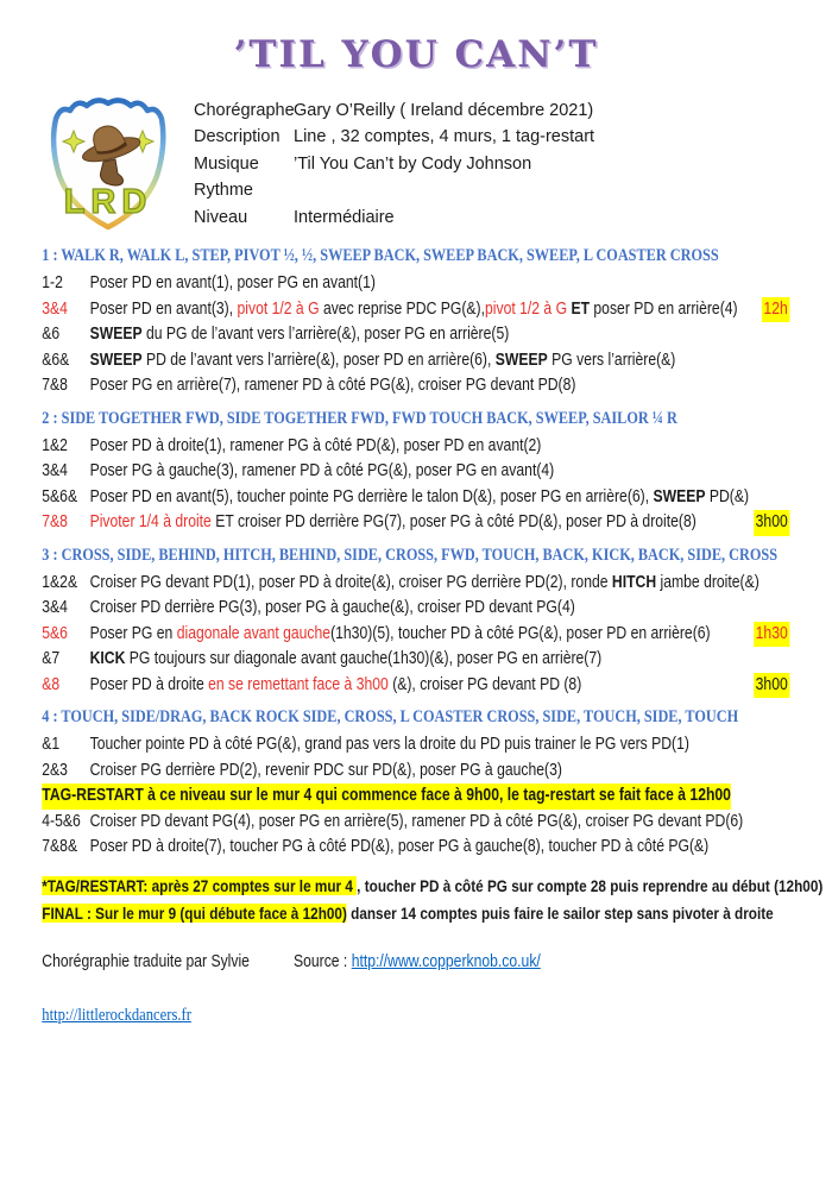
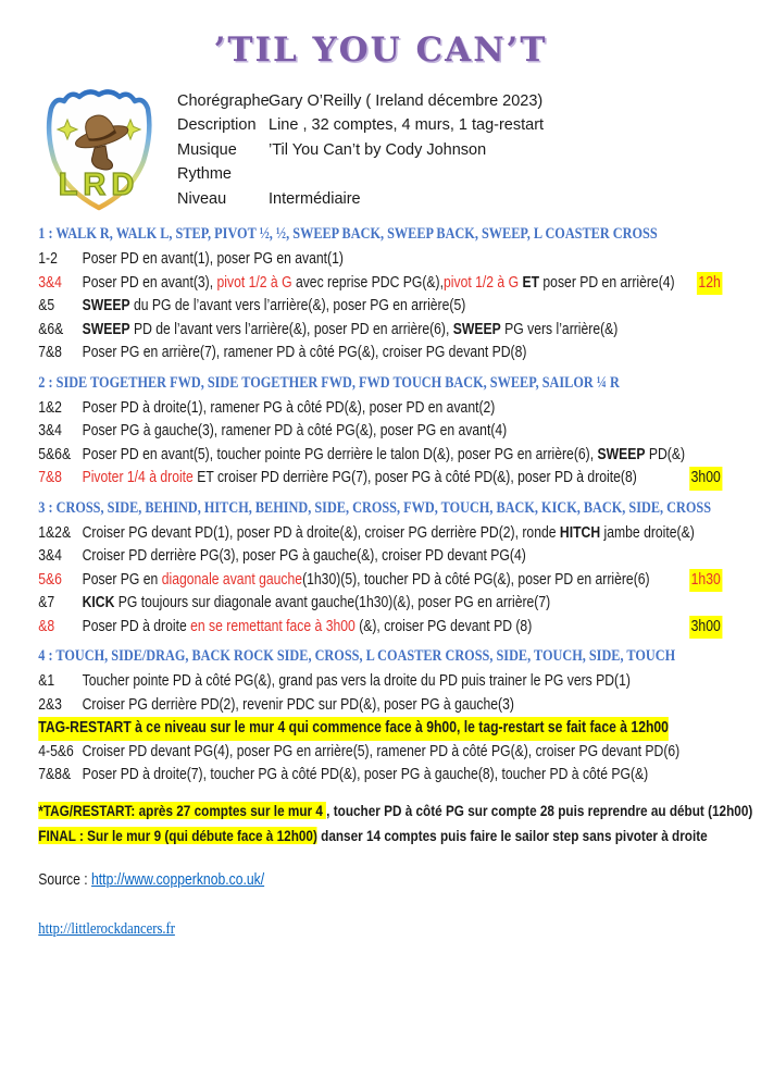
  ’TIL YOU CAN’T
  LRD
- ChorégrapheGary O’Reilly ( Ireland décembre 2021)
+ ChorégrapheGary O’Reilly ( Ireland décembre 2023)
  Description Line , 32 comptes, 4 murs, 1 tag-restart
  Musique ’Til You Can’t by Cody Johnson
  Rythme
  Niveau Intermédiaire
  1 : WALK R, WALK L, STEP, PIVOT ½, ½, SWEEP BACK, SWEEP BACK, SWEEP, L COASTER CROSS
  1-2
  Poser PD en avant(1), poser PG en avant(1)
  3&4
  Poser PD en avant(3), pivot 1/2 à G avec reprise PDC PG(&),pivot 1/2 à G ET poser PD en arrière(4)
  12h
- &6
+ &5
  SWEEP du PG de l’avant vers l’arrière(&), poser PG en arrière(5)
  &6&
  SWEEP PD de l’avant vers l’arrière(&), poser PD en arrière(6), SWEEP PG vers l’arrière(&)
  7&8
  Poser PG en arrière(7), ramener PD à côté PG(&), croiser PG devant PD(8)
  2 : SIDE TOGETHER FWD, SIDE TOGETHER FWD, FWD TOUCH BACK, SWEEP, SAILOR ¼ R
  1&2
  Poser PD à droite(1), ramener PG à côté PD(&), poser PD en avant(2)
  3&4
  Poser PG à gauche(3), ramener PD à côté PG(&), poser PG en avant(4)
  5&6&
  Poser PD en avant(5), toucher pointe PG derrière le talon D(&), poser PG en arrière(6), SWEEP PD(&)
  7&8
  Pivoter 1/4 à droite ET croiser PD derrière PG(7), poser PG à côté PD(&), poser PD à droite(8)
  3h00
  3 : CROSS, SIDE, BEHIND, HITCH, BEHIND, SIDE, CROSS, FWD, TOUCH, BACK, KICK, BACK, SIDE, CROSS
  1&2&
  Croiser PG devant PD(1), poser PD à droite(&), croiser PG derrière PD(2), ronde HITCH jambe droite(&)
  3&4
  Croiser PD derrière PG(3), poser PG à gauche(&), croiser PD devant PG(4)
  5&6
  Poser PG en diagonale avant gauche(1h30)(5), toucher PD à côté PG(&), poser PD en arrière(6)
  1h30
  &7
  KICK PG toujours sur diagonale avant gauche(1h30)(&), poser PG en arrière(7)
  &8
  Poser PD à droite en se remettant face à 3h00 (&), croiser PG devant PD (8)
  3h00
  4 : TOUCH, SIDE/DRAG, BACK ROCK SIDE, CROSS, L COASTER CROSS, SIDE, TOUCH, SIDE, TOUCH
  &1
  Toucher pointe PD à côté PG(&), grand pas vers la droite du PD puis trainer le PG vers PD(1)
  2&3
  Croiser PG derrière PD(2), revenir PDC sur PD(&), poser PG à gauche(3)
  TAG-RESTART à ce niveau sur le mur 4 qui commence face à 9h00, le tag-restart se fait face à 12h00
  4-5&6
  Croiser PD devant PG(4), poser PG en arrière(5), ramener PD à côté PG(&), croiser PG devant PD(6)
  7&8&
  Poser PD à droite(7), toucher PG à côté PD(&), poser PG à gauche(8), toucher PD à côté PG(&)
  *TAG/RESTART: après 27 comptes sur le mur 4 , toucher PD à côté PG sur compte 28 puis reprendre au début (12h00)
  FINAL : Sur le mur 9 (qui débute face à 12h00) danser 14 comptes puis faire le sailor step sans pivoter à droite
- Chorégraphie traduite par Sylvie
  Source : http://www.copperknob.co.uk/
  http://littlerockdancers.fr
